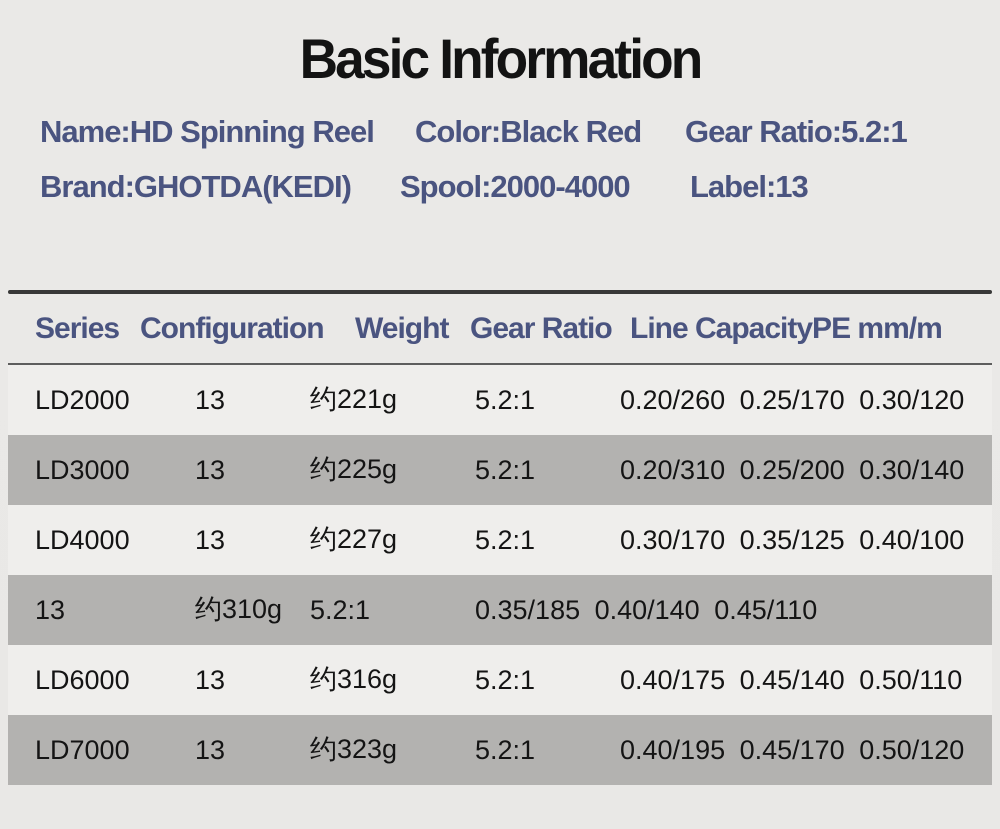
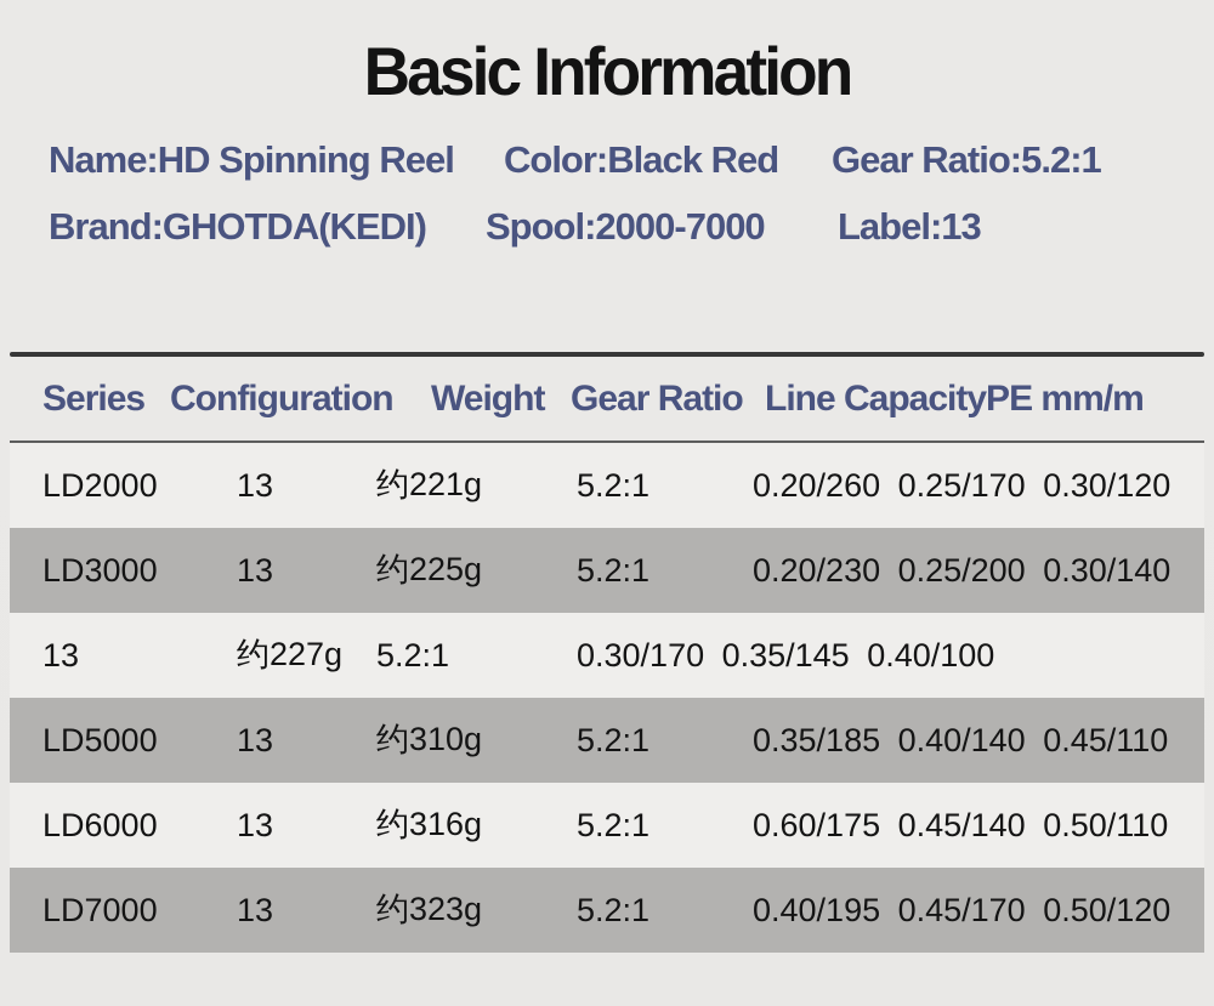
  Basic Information
  Name:HD Spinning Reel
  Color:Black Red
  Gear Ratio:5.2:1
  Brand:GHOTDA(KEDI)
- Spool:2000-4000
+ Spool:2000-7000
  Label:13
  Series
  Configuration
  Weight
  Gear Ratio
  Line CapacityPE mm/m
  LD2000
  13
  约221g
  5.2:1
  0.20/260 0.25/170 0.30/120
  LD3000
  13
  约225g
  5.2:1
- 0.20/310 0.25/200 0.30/140
+ 0.20/230 0.25/200 0.30/140
- LD4000
  13
  约227g
  5.2:1
- 0.30/170 0.35/125 0.40/100
+ 0.30/170 0.35/145 0.40/100
+ LD5000
  13
  约310g
  5.2:1
  0.35/185 0.40/140 0.45/110
  LD6000
  13
  约316g
  5.2:1
- 0.40/175 0.45/140 0.50/110
+ 0.60/175 0.45/140 0.50/110
  LD7000
  13
  约323g
  5.2:1
  0.40/195 0.45/170 0.50/120
